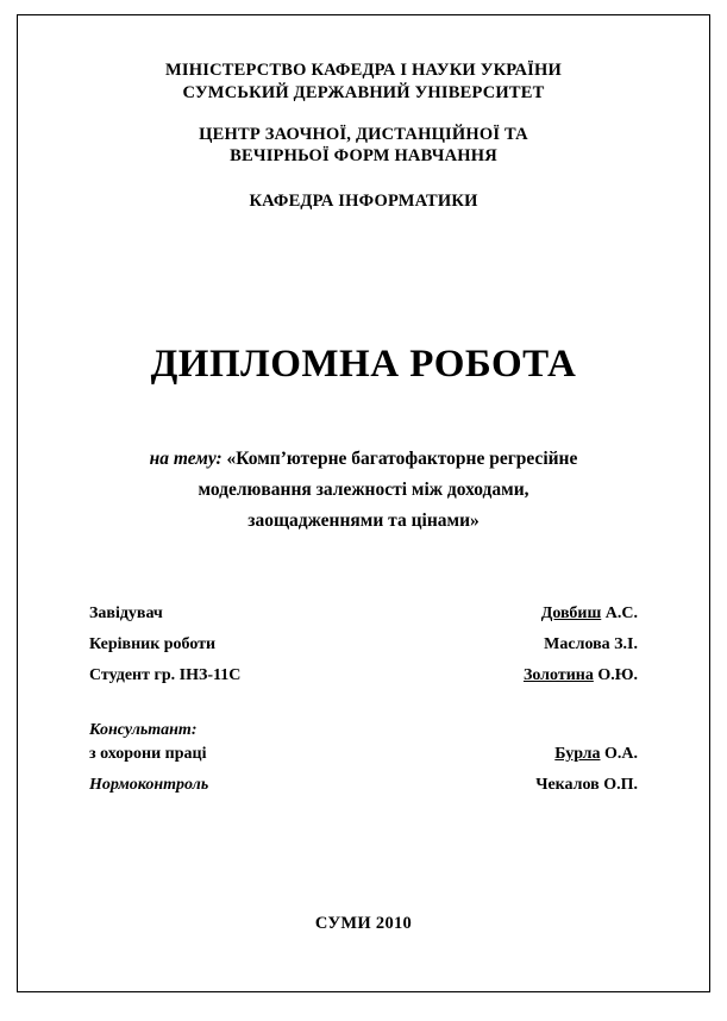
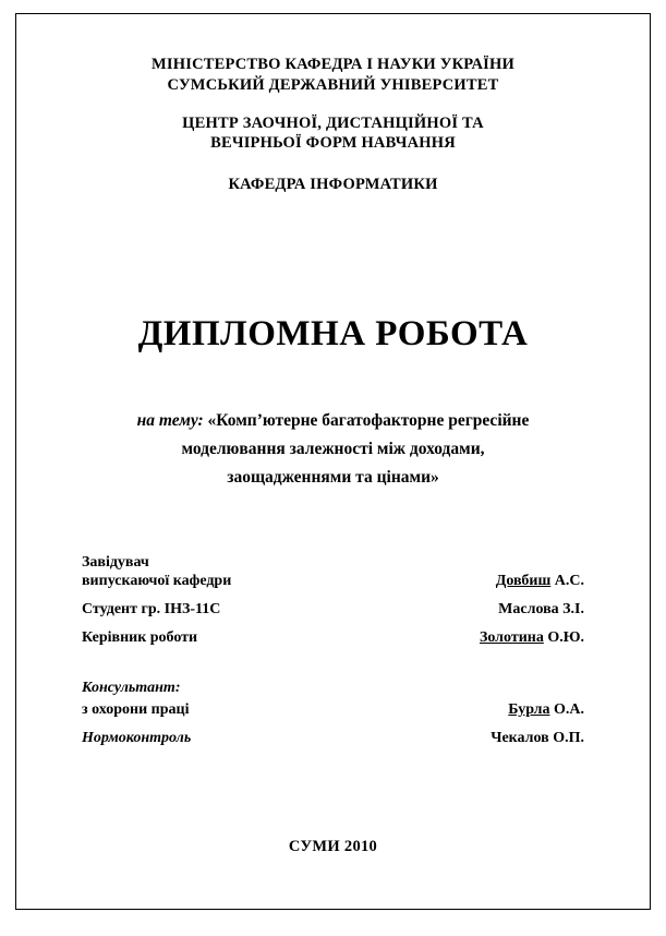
  МІНІСТЕРСТВО КАФЕДРА І НАУКИ УКРАЇНИ
  СУМСЬКИЙ ДЕРЖАВНИЙ УНІВЕРСИТЕТ
  ЦЕНТР ЗАОЧНОЇ, ДИСТАНЦІЙНОЇ ТА
  ВЕЧІРНЬОЇ ФОРМ НАВЧАННЯ
  КАФЕДРА ІНФОРМАТИКИ
  ДИПЛОМНА РОБОТА
  на тему: «Комп’ютерне багатофакторне регресійне
  моделювання залежності між доходами,
  заощадженнями та цінами»
  Завідувач
+ випускаючої кафедри
  Довбиш А.С.
- Керівник роботи
+ Студент гр. ІНЗ-11С
  Маслова З.І.
- Студент гр. ІНЗ-11С
+ Керівник роботи
  Золотина О.Ю.
  Консультант:
  з охорони праці
  Бурла О.А.
  Нормоконтроль
  Чекалов О.П.
  СУМИ 2010
